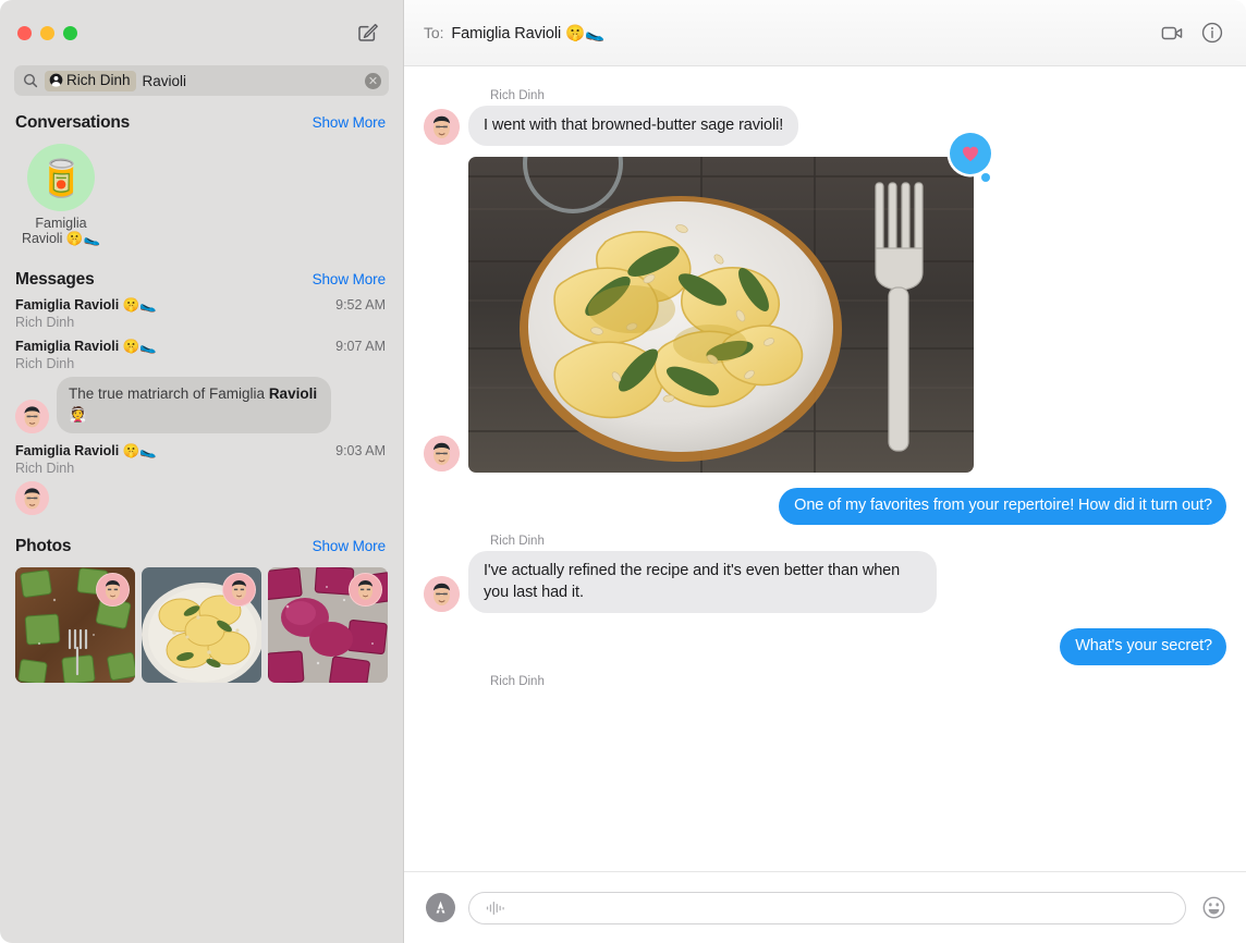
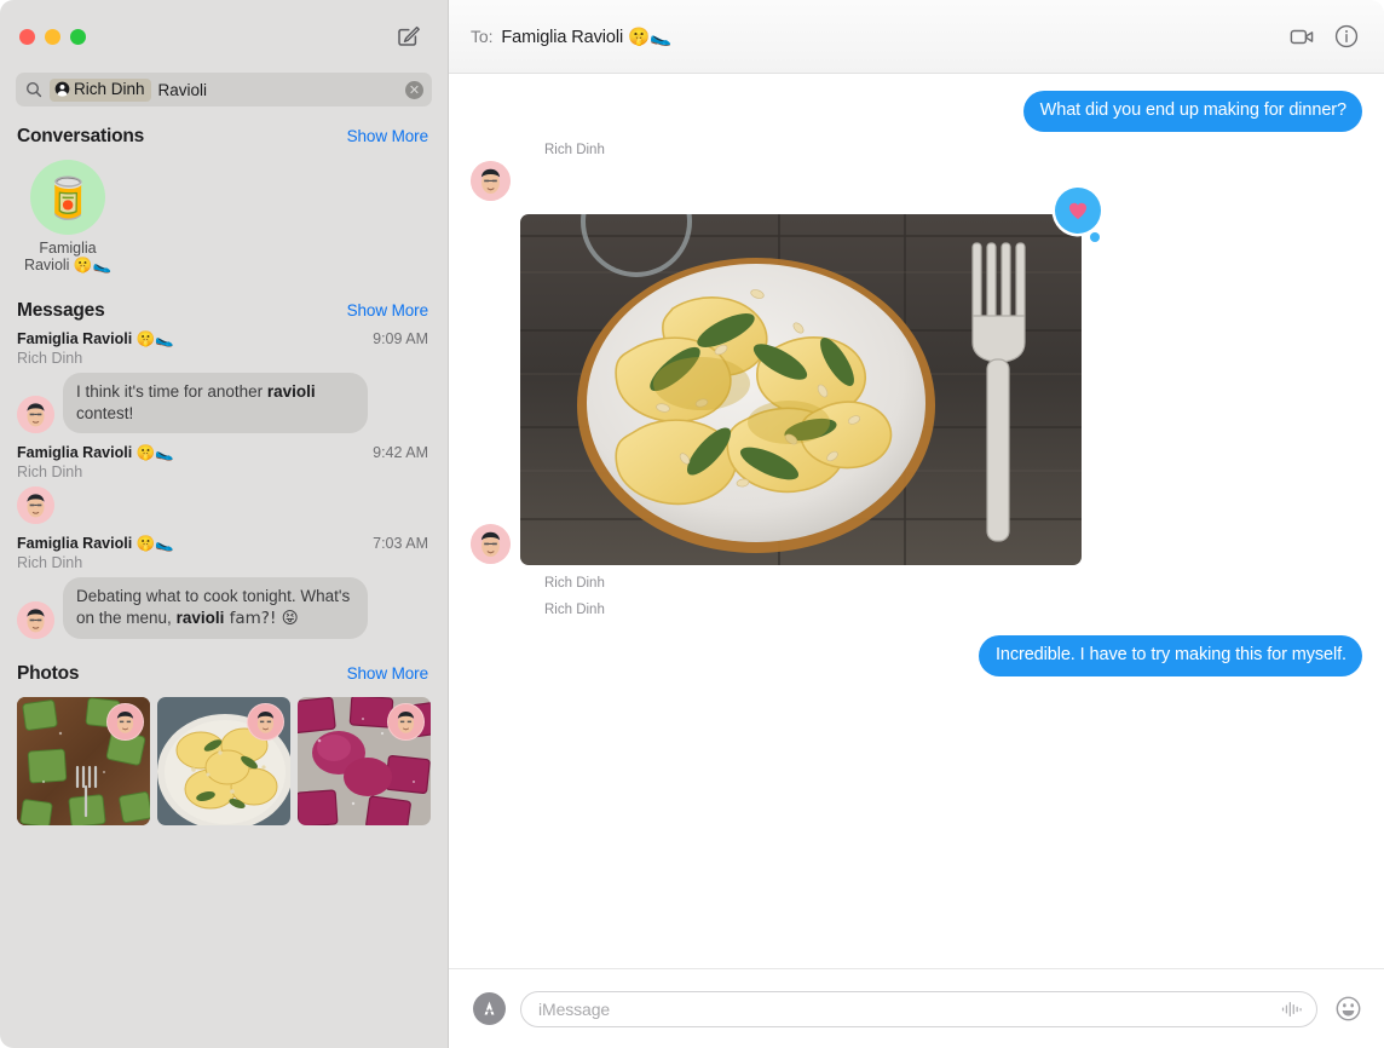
  Rich Dinh
  Ravioli
  ✕
  Conversations
  Show More
  🥫
  Famiglia Ravioli 🤫🥿
  Messages
  Show More
  Famiglia Ravioli 🤫🥿
  Rich Dinh
- 9:52 AM
+ 9:09 AM
+ I think it's time for another ravioli contest!
  Famiglia Ravioli 🤫🥿
  Rich Dinh
- 9:07 AM
+ 9:42 AM
- The true matriarch of Famiglia Ravioli 👰
  Famiglia Ravioli 🤫🥿
  Rich Dinh
- 9:03 AM
+ 7:03 AM
+ Debating what to cook tonight. What's on the menu, ravioli fam?! 😝
  Photos
  Show More
  To:
  Famiglia Ravioli 🤫🥿
+ What did you end up making for dinner?
  Rich Dinh
- I went with that browned-butter sage ravioli!
- One of my favorites from your repertoire! How did it turn out?
  Rich Dinh
- I've actually refined the recipe and it's even better than when you last had it.
- What's your secret?
  Rich Dinh
+ Incredible. I have to try making this for myself.
+ iMessage
